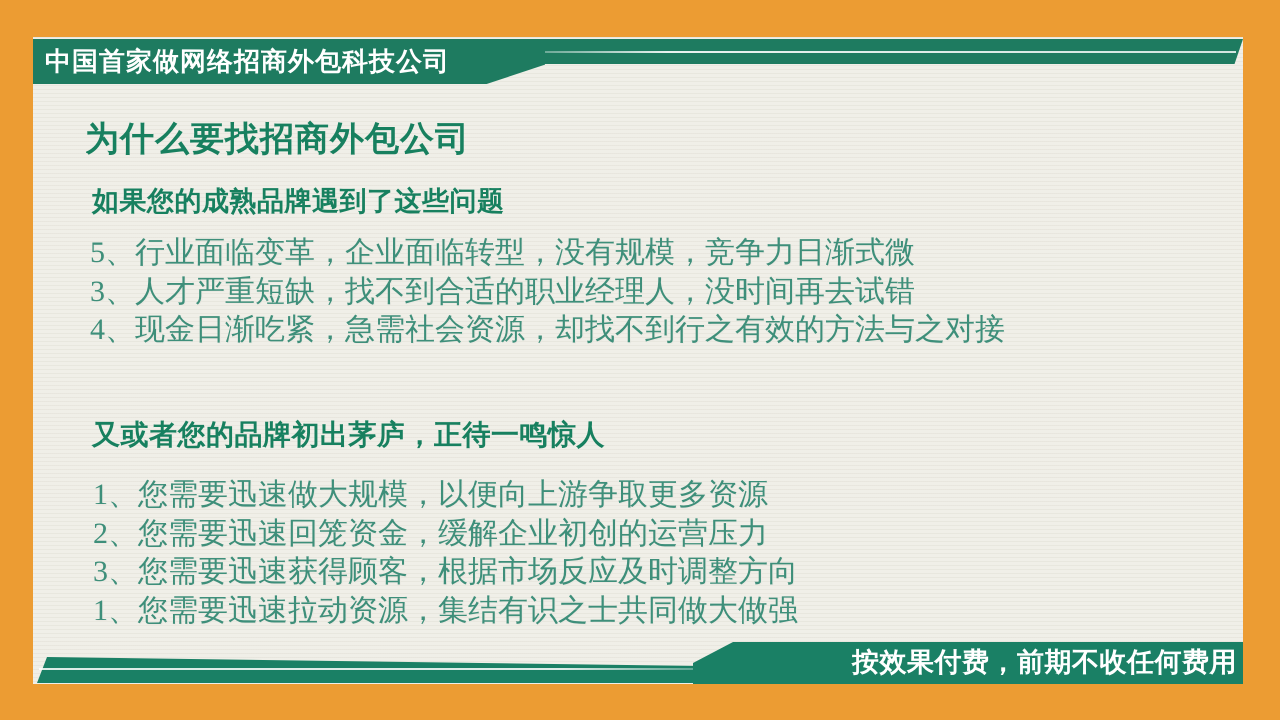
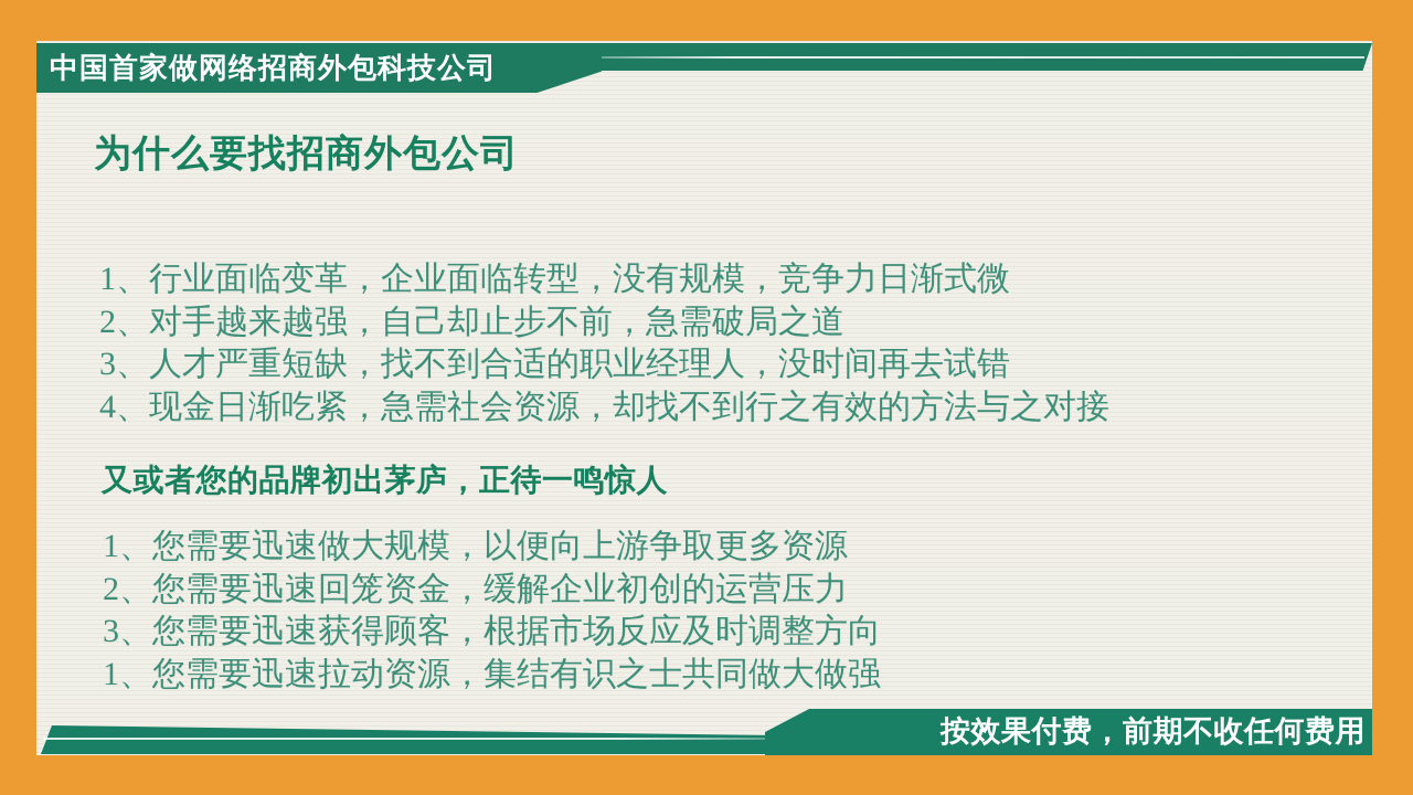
  中国首家做网络招商外包科技公司
  为什么要找招商外包公司
- 如果您的成熟品牌遇到了这些问题
- 5、行业面临变革，企业面临转型，没有规模，竞争力日渐式微
+ 1、行业面临变革，企业面临转型，没有规模，竞争力日渐式微
+ 2、对手越来越强，自己却止步不前，急需破局之道
  3、人才严重短缺，找不到合适的职业经理人，没时间再去试错
  4、现金日渐吃紧，急需社会资源，却找不到行之有效的方法与之对接
  又或者您的品牌初出茅庐，正待一鸣惊人
  1、您需要迅速做大规模，以便向上游争取更多资源
  2、您需要迅速回笼资金，缓解企业初创的运营压力
  3、您需要迅速获得顾客，根据市场反应及时调整方向
  1、您需要迅速拉动资源，集结有识之士共同做大做强
  按效果付费，前期不收任何费用
